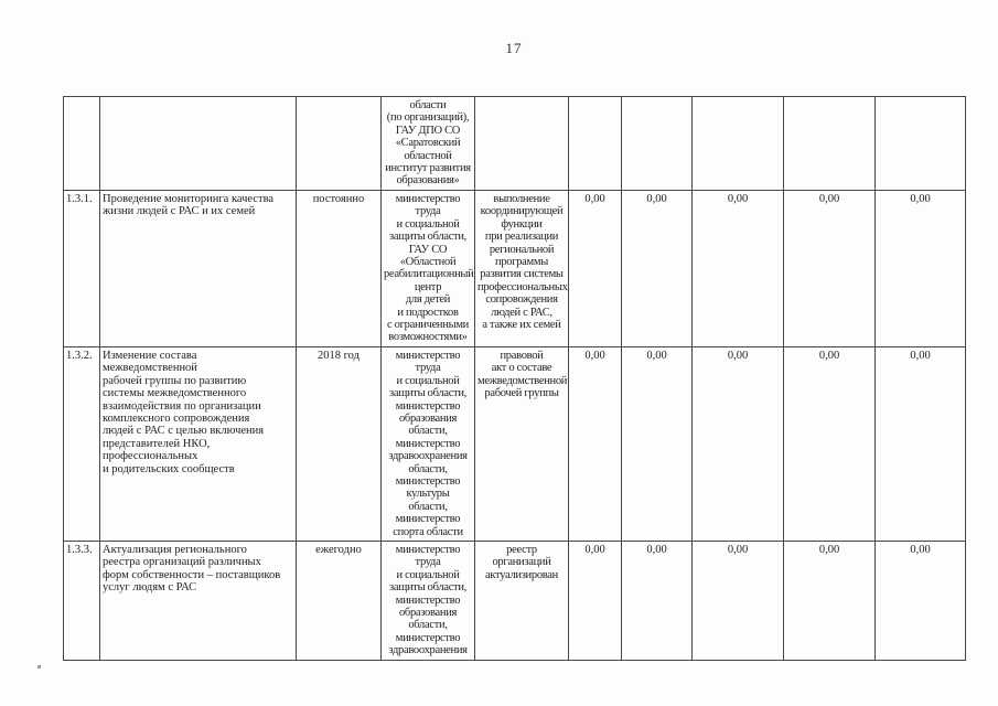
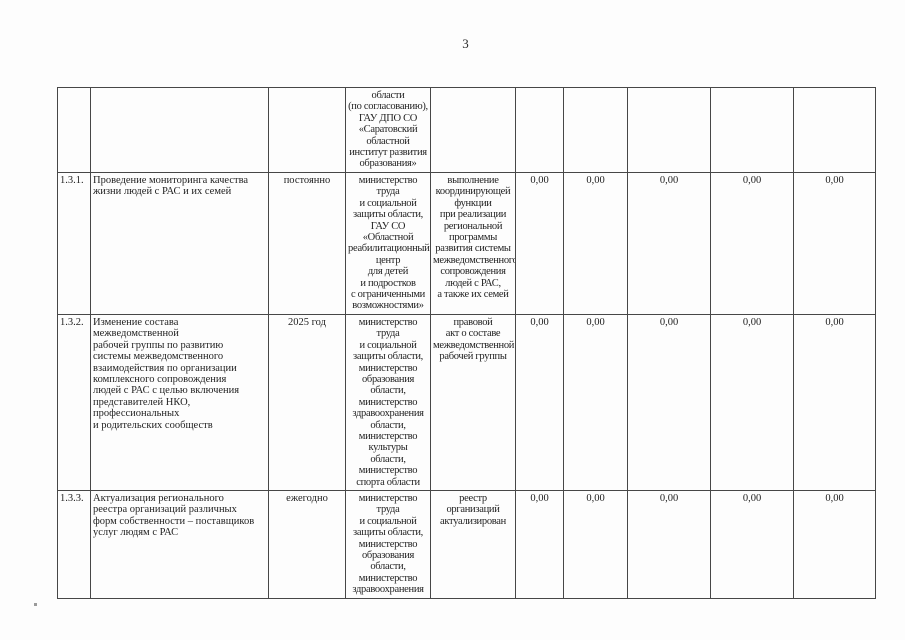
- 17
+ 3
- 			области (по организаций), ГАУ ДПО СО «Саратовский областной институт развития образования»
+ 			области (по согласованию), ГАУ ДПО СО «Саратовский областной институт развития образования»
- 1.3.1.	Проведение мониторинга качества жизни людей с РАС и их семей	постоянно	министерство труда и социальной защиты области, ГАУ СО «Областной реабилитационный центр для детей и подростков с ограниченными возможностями»	выполнение координирующей функции при реализации региональной программы развития системы профессиональных сопровождения людей с РАС, а также их семей	0,00	0,00	0,00	0,00	0,00
+ 1.3.1.	Проведение мониторинга качества жизни людей с РАС и их семей	постоянно	министерство труда и социальной защиты области, ГАУ СО «Областной реабилитационный центр для детей и подростков с ограниченными возможностями»	выполнение координирующей функции при реализации региональной программы развития системы межведомственного сопровождения людей с РАС, а также их семей	0,00	0,00	0,00	0,00	0,00
- 1.3.2.	Изменение состава межведомственной рабочей группы по развитию системы межведомственного взаимодействия по организации комплексного сопровождения людей с РАС с целью включения представителей НКО, профессиональных и родительских сообществ	2018 год	министерство труда и социальной защиты области, министерство образования области, министерство здравоохранения области, министерство культуры области, министерство спорта области	правовой акт о составе межведомственной рабочей группы	0,00	0,00	0,00	0,00	0,00
+ 1.3.2.	Изменение состава межведомственной рабочей группы по развитию системы межведомственного взаимодействия по организации комплексного сопровождения людей с РАС с целью включения представителей НКО, профессиональных и родительских сообществ	2025 год	министерство труда и социальной защиты области, министерство образования области, министерство здравоохранения области, министерство культуры области, министерство спорта области	правовой акт о составе межведомственной рабочей группы	0,00	0,00	0,00	0,00	0,00
  1.3.3.	Актуализация регионального реестра организаций различных форм собственности – поставщиков услуг людям с РАС	ежегодно	министерство труда и социальной защиты области, министерство образования области, министерство здравоохранения	реестр организаций актуализирован	0,00	0,00	0,00	0,00	0,00
